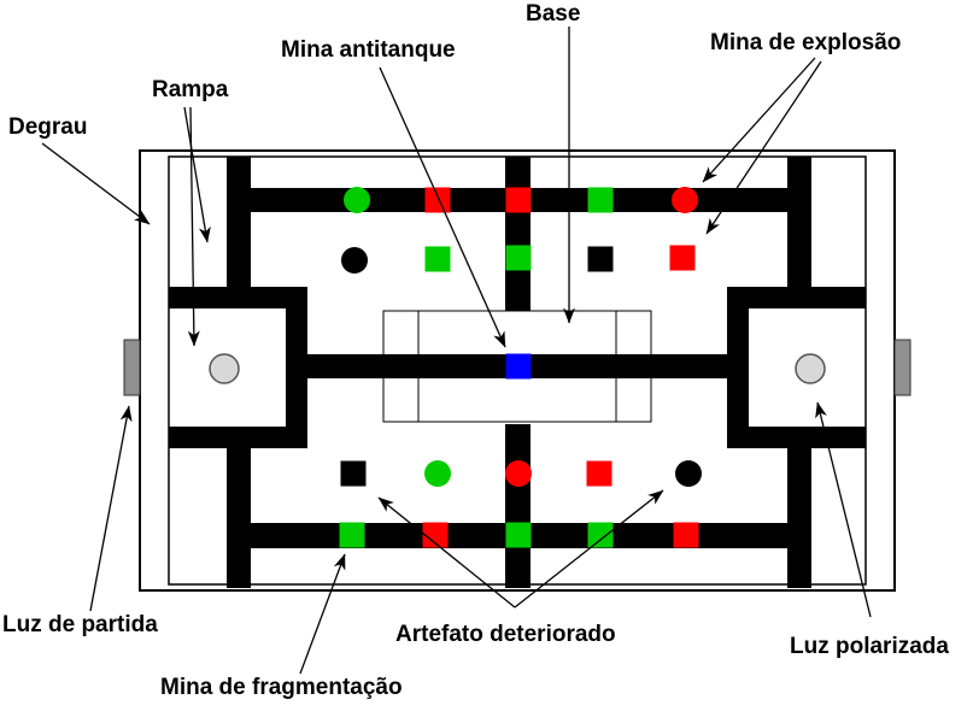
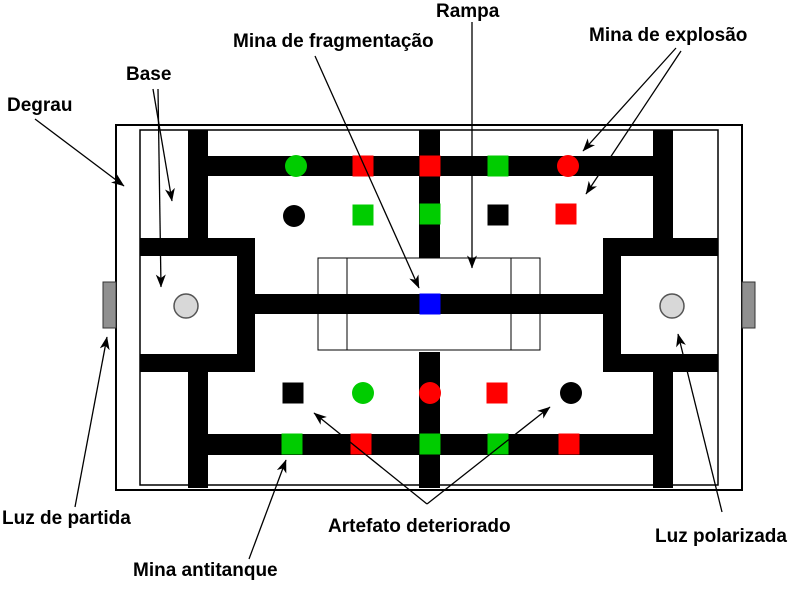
  Degrau
- Rampa
+ Base
- Mina antitanque
+ Mina de fragmentação
- Base
+ Rampa
  Mina de explosão
  Luz de partida
- Mina de fragmentação
+ Mina antitanque
  Artefato deteriorado
  Luz polarizada
